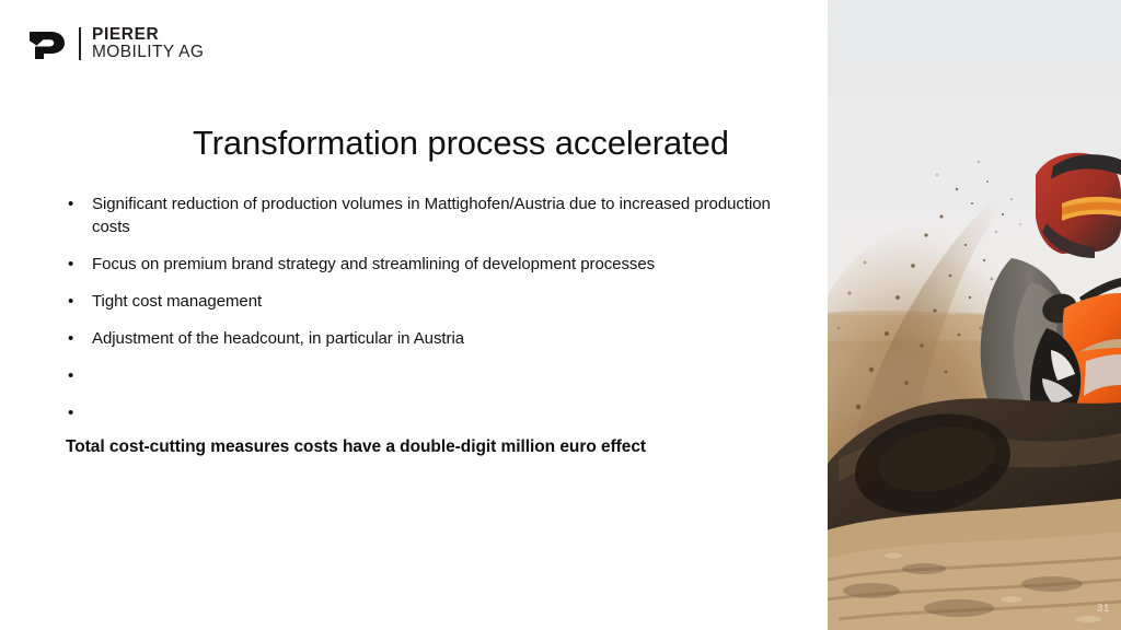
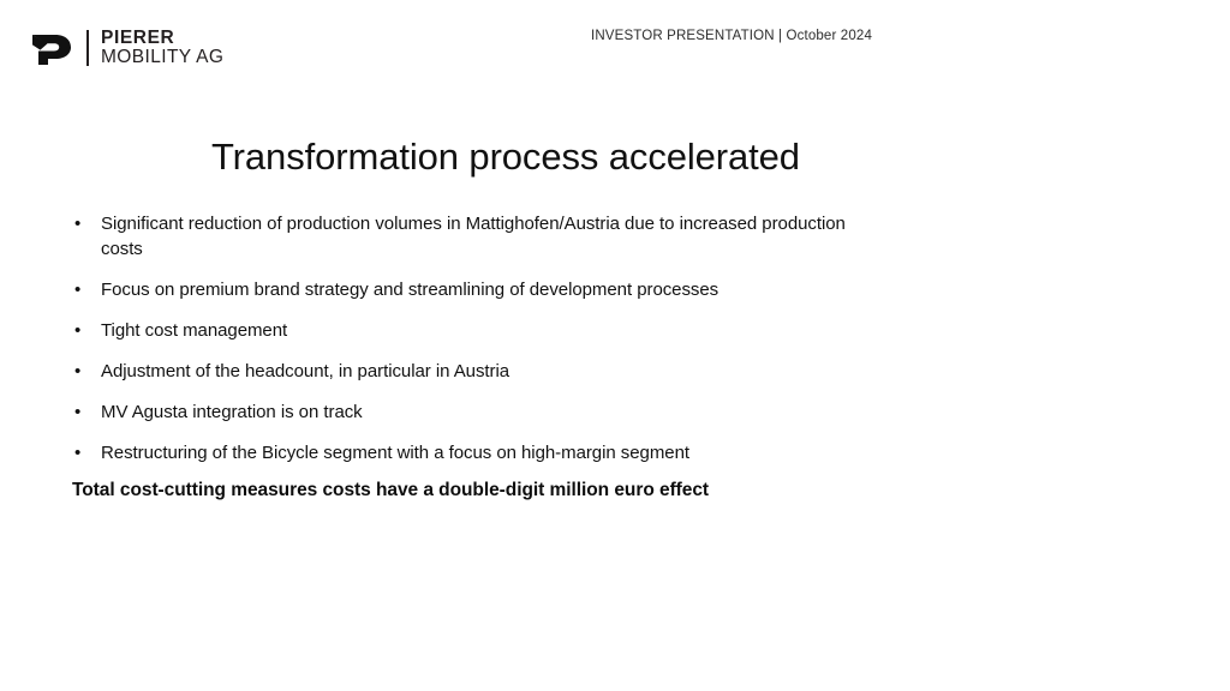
  PIERER
  MOBILITY AG
+ INVESTOR PRESENTATION | October 2024
  Transformation process accelerated
  •
  Significant reduction of production volumes in Mattighofen/Austria due to increased production costs
  •
  Focus on premium brand strategy and streamlining of development processes
  •
  Tight cost management
  •
  Adjustment of the headcount, in particular in Austria
  •
+ MV Agusta integration is on track
  •
+ Restructuring of the Bicycle segment with a focus on high-margin segment
  Total cost-cutting measures costs have a double-digit million euro effect
- 31
